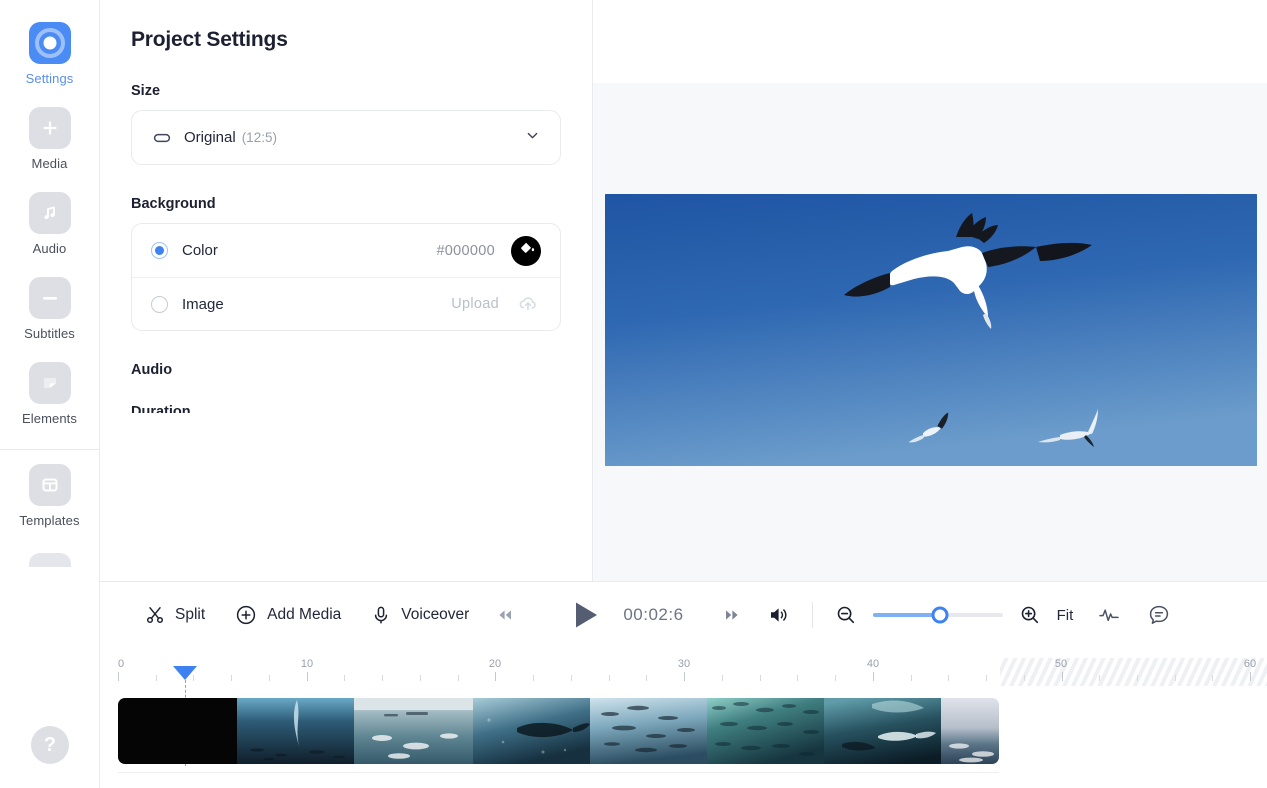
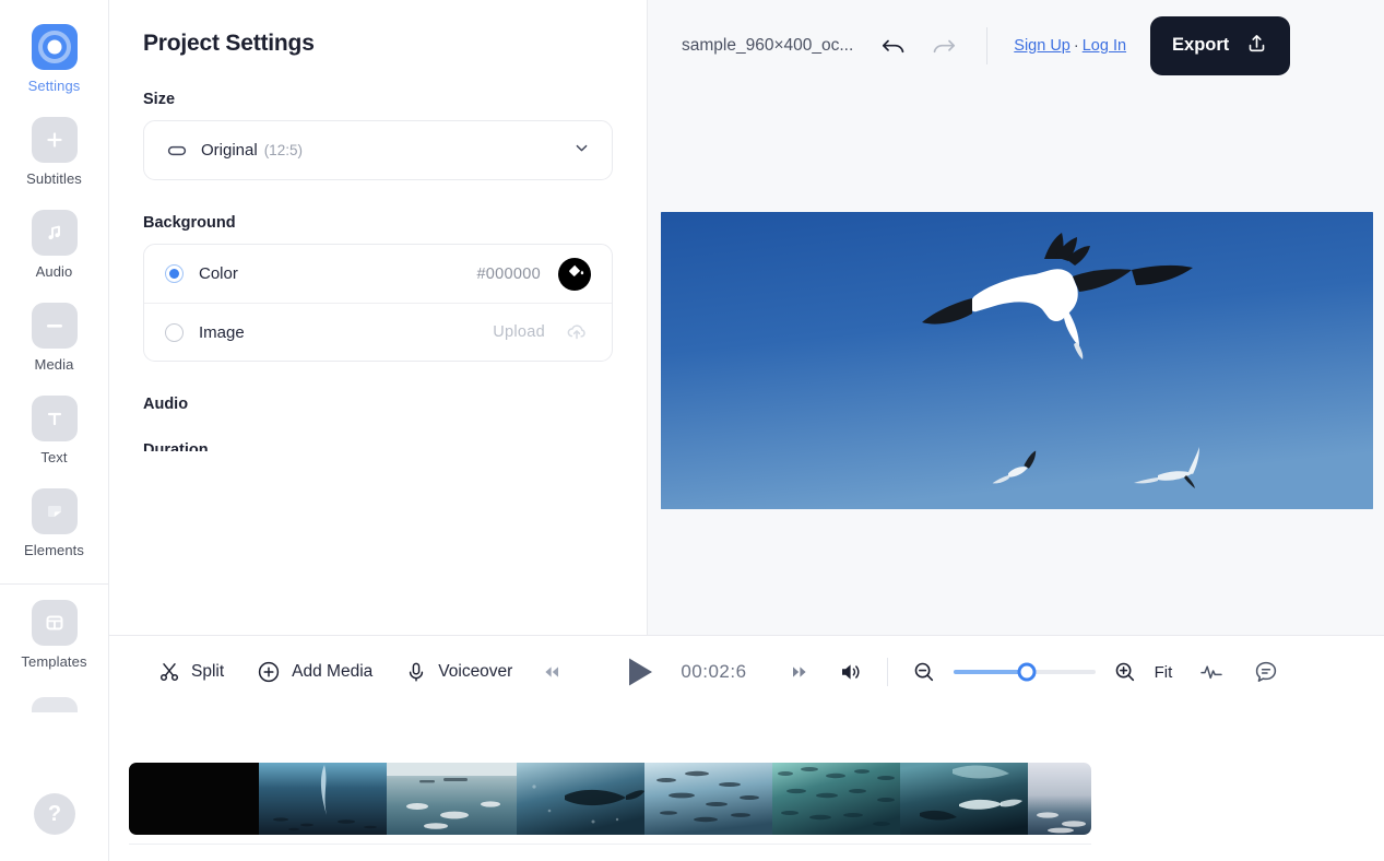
  Settings
- Media
+ Subtitles
  Audio
- Subtitles
+ Media
+ Text
  Elements
  Templates
  ?
  Project Settings
  Size
  Original
  (12:5)
  Background
  Color
  #000000
  Image
  Upload
  Audio
  Duration
+ sample_960×400_oc...
+ Sign Up · Log In
+ Export
  Split
  Add Media
  Voiceover
  00:02:6
  Fit
- 0
- 10
- 20
- 30
- 40
- 50
- 60
